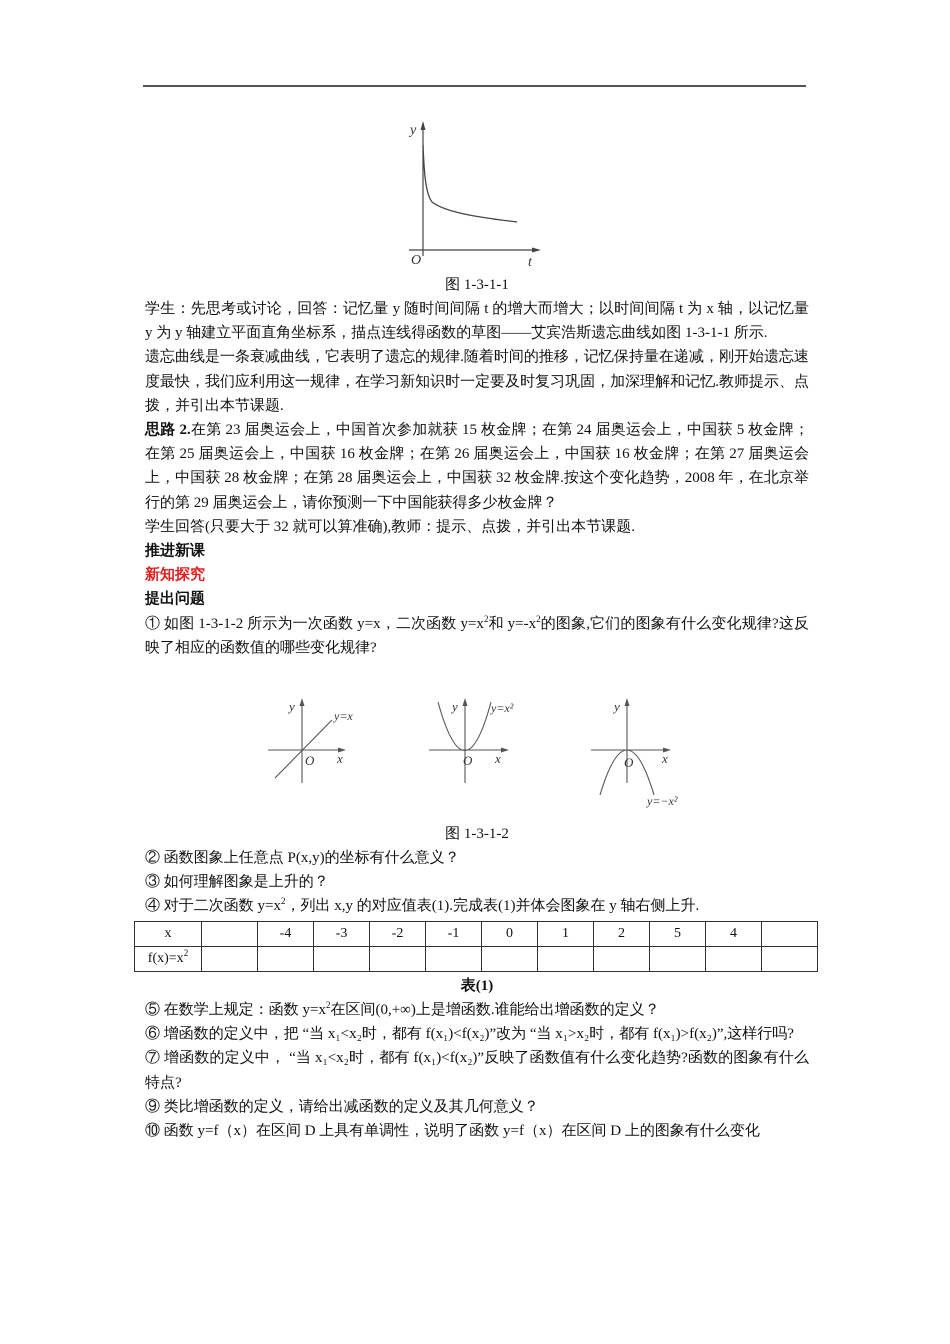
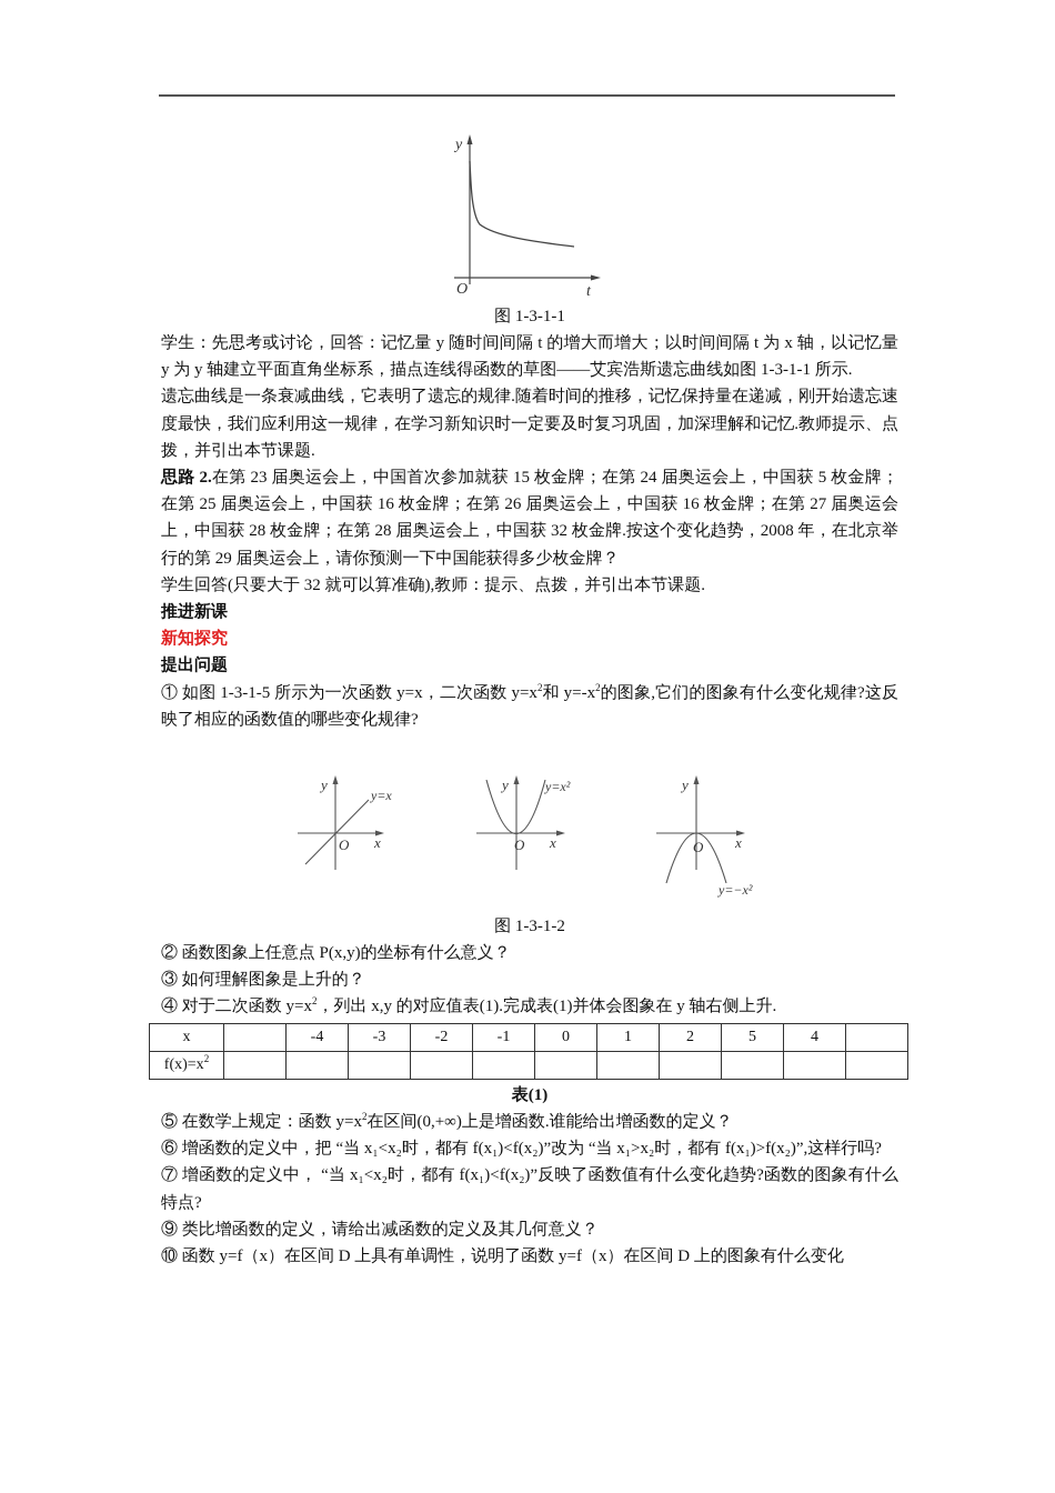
  y
  t
  O
  图 1-3-1-1
  学生：先思考或讨论，回答：记忆量 y 随时间间隔 t 的增大而增大；以时间间隔 t 为 x 轴，以记忆量 y 为 y 轴建立平面直角坐标系，描点连线得函数的草图——艾宾浩斯遗忘曲线如图 1-3-1-1 所示.
  遗忘曲线是一条衰减曲线，它表明了遗忘的规律.随着时间的推移，记忆保持量在递减，刚开始遗忘速度最快，我们应利用这一规律，在学习新知识时一定要及时复习巩固，加深理解和记忆.教师提示、点拨，并引出本节课题.
  思路 2.在第 23 届奥运会上，中国首次参加就获 15 枚金牌；在第 24 届奥运会上，中国获 5 枚金牌；在第 25 届奥运会上，中国获 16 枚金牌；在第 26 届奥运会上，中国获 16 枚金牌；在第 27 届奥运会上，中国获 28 枚金牌；在第 28 届奥运会上，中国获 32 枚金牌.按这个变化趋势，2008 年，在北京举行的第 29 届奥运会上，请你预测一下中国能获得多少枚金牌？
  学生回答(只要大于 32 就可以算准确),教师：提示、点拨，并引出本节课题.
  推进新课
  新知探究
  提出问题
- ① 如图 1-3-1-2 所示为一次函数 y=x，二次函数 y=x2和 y=-x2的图象,它们的图象有什么变化规律?这反映了相应的函数值的哪些变化规律?
+ ① 如图 1-3-1-5 所示为一次函数 y=x，二次函数 y=x2和 y=-x2的图象,它们的图象有什么变化规律?这反映了相应的函数值的哪些变化规律?
  y
  y=x
  O
  x
  y
  y=x²
  O
  x
  y
  y=−x²
  O
  x
  图 1-3-1-2
  ② 函数图象上任意点 P(x,y)的坐标有什么意义？
  ③ 如何理解图象是上升的？
  ④ 对于二次函数 y=x2，列出 x,y 的对应值表(1).完成表(1)并体会图象在 y 轴右侧上升.
  x		-4	-3	-2	-1	0	1	2	5	4
  f(x)=x2
  表(1)
  ⑤ 在数学上规定：函数 y=x2在区间(0,+∞)上是增函数.谁能给出增函数的定义？
  ⑥ 增函数的定义中，把 “当 x₁<x₂时，都有 f(x₁)<f(x₂)”改为 “当 x₁>x₂时，都有 f(x₁)>f(x₂)”,这样行吗?
  ⑦ 增函数的定义中， “当 x₁<x₂时，都有 f(x₁)<f(x₂)”反映了函数值有什么变化趋势?函数的图象有什么特点?
  ⑨ 类比增函数的定义，请给出减函数的定义及其几何意义？
  ⑩ 函数 y=f（x）在区间 D 上具有单调性，说明了函数 y=f（x）在区间 D 上的图象有什么变化
